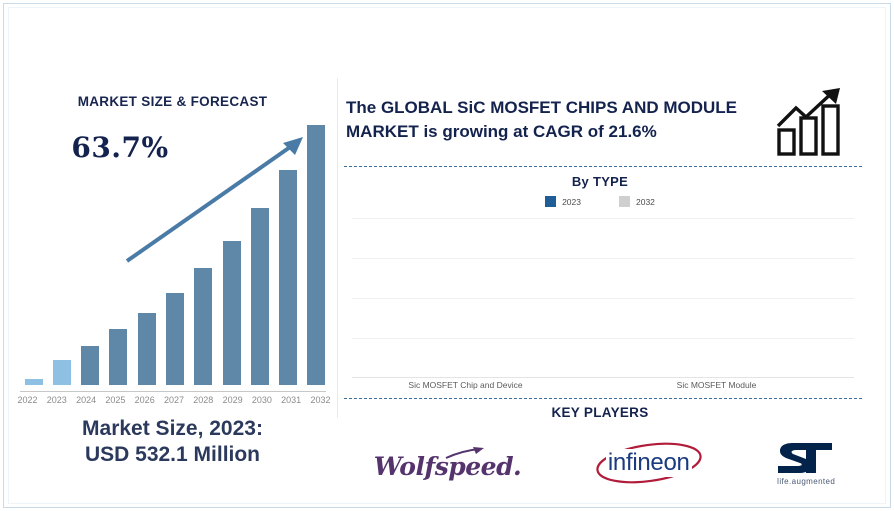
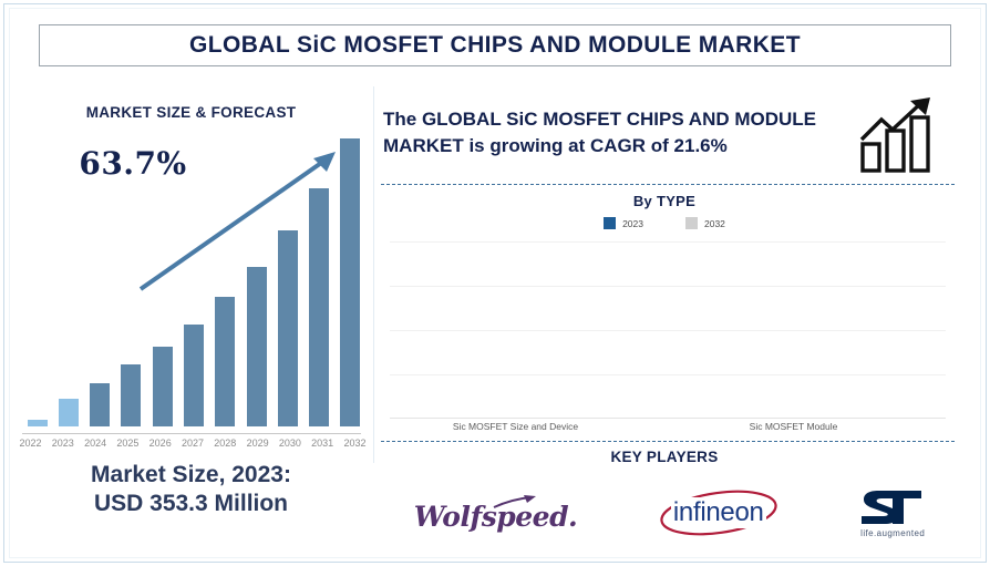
+ GLOBAL SiC MOSFET CHIPS AND MODULE MARKET
  MARKET SIZE & FORECAST
  63.7%
  2022
  2023
  2024
  2025
  2026
  2027
  2028
  2029
  2030
  2031
  2032
  Market Size, 2023:
- USD 532.1 Million
+ USD 353.3 Million
  The GLOBAL SiC MOSFET CHIPS AND MODULE MARKET is growing at CAGR of 21.6%
  By TYPE
  2023
  2032
- Sic MOSFET Chip and Device
+ Sic MOSFET Size and Device
  Sic MOSFET Module
  KEY PLAYERS
  Wolfspeed.
  infineon
  life.augmented
